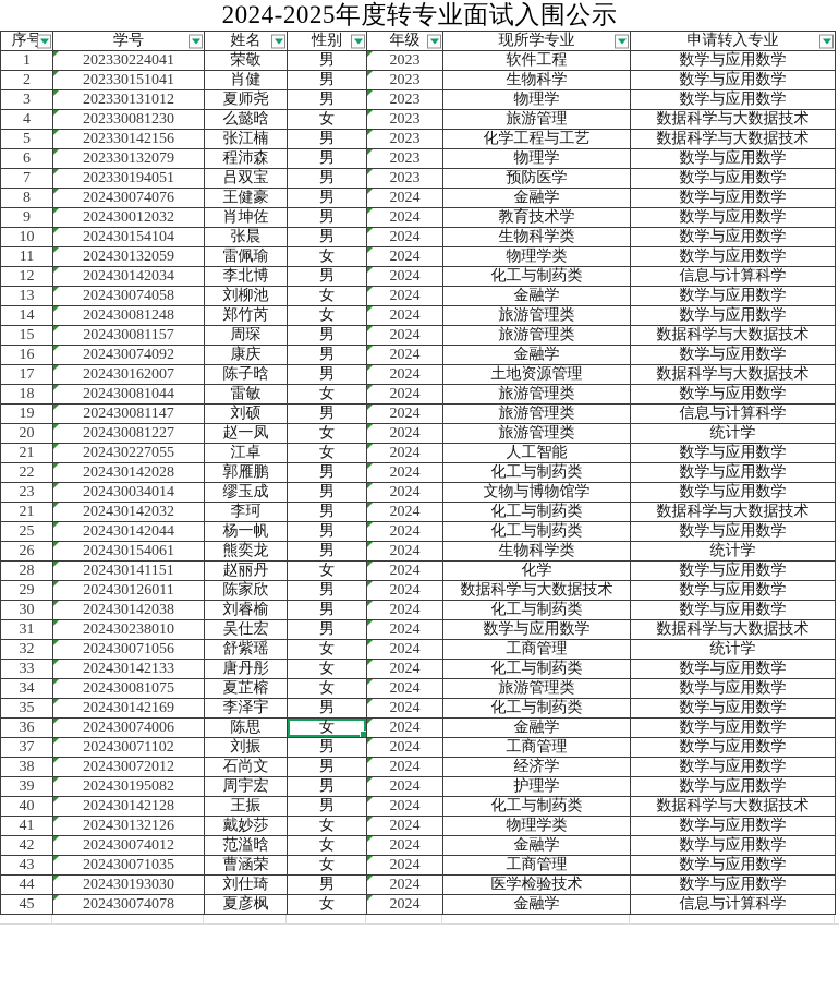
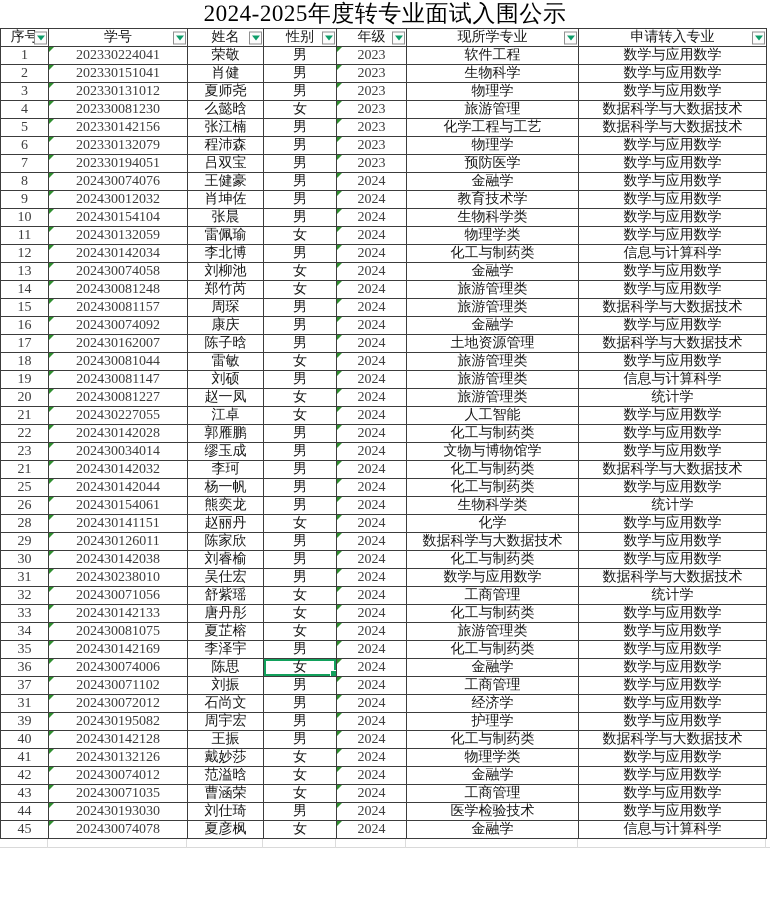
  2024-2025年度转专业面试入围公示
  序号	学号	姓名	性别	年级	现所学专业	申请转入专业
  1	202330224041	荣敬	男	2023	软件工程	数学与应用数学
  2	202330151041	肖健	男	2023	生物科学	数学与应用数学
  3	202330131012	夏师尧	男	2023	物理学	数学与应用数学
  4	202330081230	么懿晗	女	2023	旅游管理	数据科学与大数据技术
  5	202330142156	张江楠	男	2023	化学工程与工艺	数据科学与大数据技术
  6	202330132079	程沛森	男	2023	物理学	数学与应用数学
  7	202330194051	吕双宝	男	2023	预防医学	数学与应用数学
  8	202430074076	王健豪	男	2024	金融学	数学与应用数学
  9	202430012032	肖坤佐	男	2024	教育技术学	数学与应用数学
  10	202430154104	张晨	男	2024	生物科学类	数学与应用数学
  11	202430132059	雷佩瑜	女	2024	物理学类	数学与应用数学
  12	202430142034	李北博	男	2024	化工与制药类	信息与计算科学
  13	202430074058	刘柳池	女	2024	金融学	数学与应用数学
  14	202430081248	郑竹芮	女	2024	旅游管理类	数学与应用数学
  15	202430081157	周琛	男	2024	旅游管理类	数据科学与大数据技术
  16	202430074092	康庆	男	2024	金融学	数学与应用数学
  17	202430162007	陈子晗	男	2024	土地资源管理	数据科学与大数据技术
  18	202430081044	雷敏	女	2024	旅游管理类	数学与应用数学
  19	202430081147	刘硕	男	2024	旅游管理类	信息与计算科学
  20	202430081227	赵一凤	女	2024	旅游管理类	统计学
  21	202430227055	江卓	女	2024	人工智能	数学与应用数学
  22	202430142028	郭雁鹏	男	2024	化工与制药类	数学与应用数学
  23	202430034014	缪玉成	男	2024	文物与博物馆学	数学与应用数学
  21	202430142032	李珂	男	2024	化工与制药类	数据科学与大数据技术
  25	202430142044	杨一帆	男	2024	化工与制药类	数学与应用数学
  26	202430154061	熊奕龙	男	2024	生物科学类	统计学
  28	202430141151	赵丽丹	女	2024	化学	数学与应用数学
  29	202430126011	陈家欣	男	2024	数据科学与大数据技术	数学与应用数学
  30	202430142038	刘睿榆	男	2024	化工与制药类	数学与应用数学
  31	202430238010	吴仕宏	男	2024	数学与应用数学	数据科学与大数据技术
  32	202430071056	舒紫瑶	女	2024	工商管理	统计学
  33	202430142133	唐丹彤	女	2024	化工与制药类	数学与应用数学
  34	202430081075	夏芷榕	女	2024	旅游管理类	数学与应用数学
  35	202430142169	李泽宇	男	2024	化工与制药类	数学与应用数学
  36	202430074006	陈思	女	2024	金融学	数学与应用数学
  37	202430071102	刘振	男	2024	工商管理	数学与应用数学
- 38	202430072012	石尚文	男	2024	经济学	数学与应用数学
+ 31	202430072012	石尚文	男	2024	经济学	数学与应用数学
  39	202430195082	周宇宏	男	2024	护理学	数学与应用数学
  40	202430142128	王振	男	2024	化工与制药类	数据科学与大数据技术
  41	202430132126	戴妙莎	女	2024	物理学类	数学与应用数学
  42	202430074012	范溢晗	女	2024	金融学	数学与应用数学
  43	202430071035	曹涵荣	女	2024	工商管理	数学与应用数学
  44	202430193030	刘仕琦	男	2024	医学检验技术	数学与应用数学
  45	202430074078	夏彦枫	女	2024	金融学	信息与计算科学
